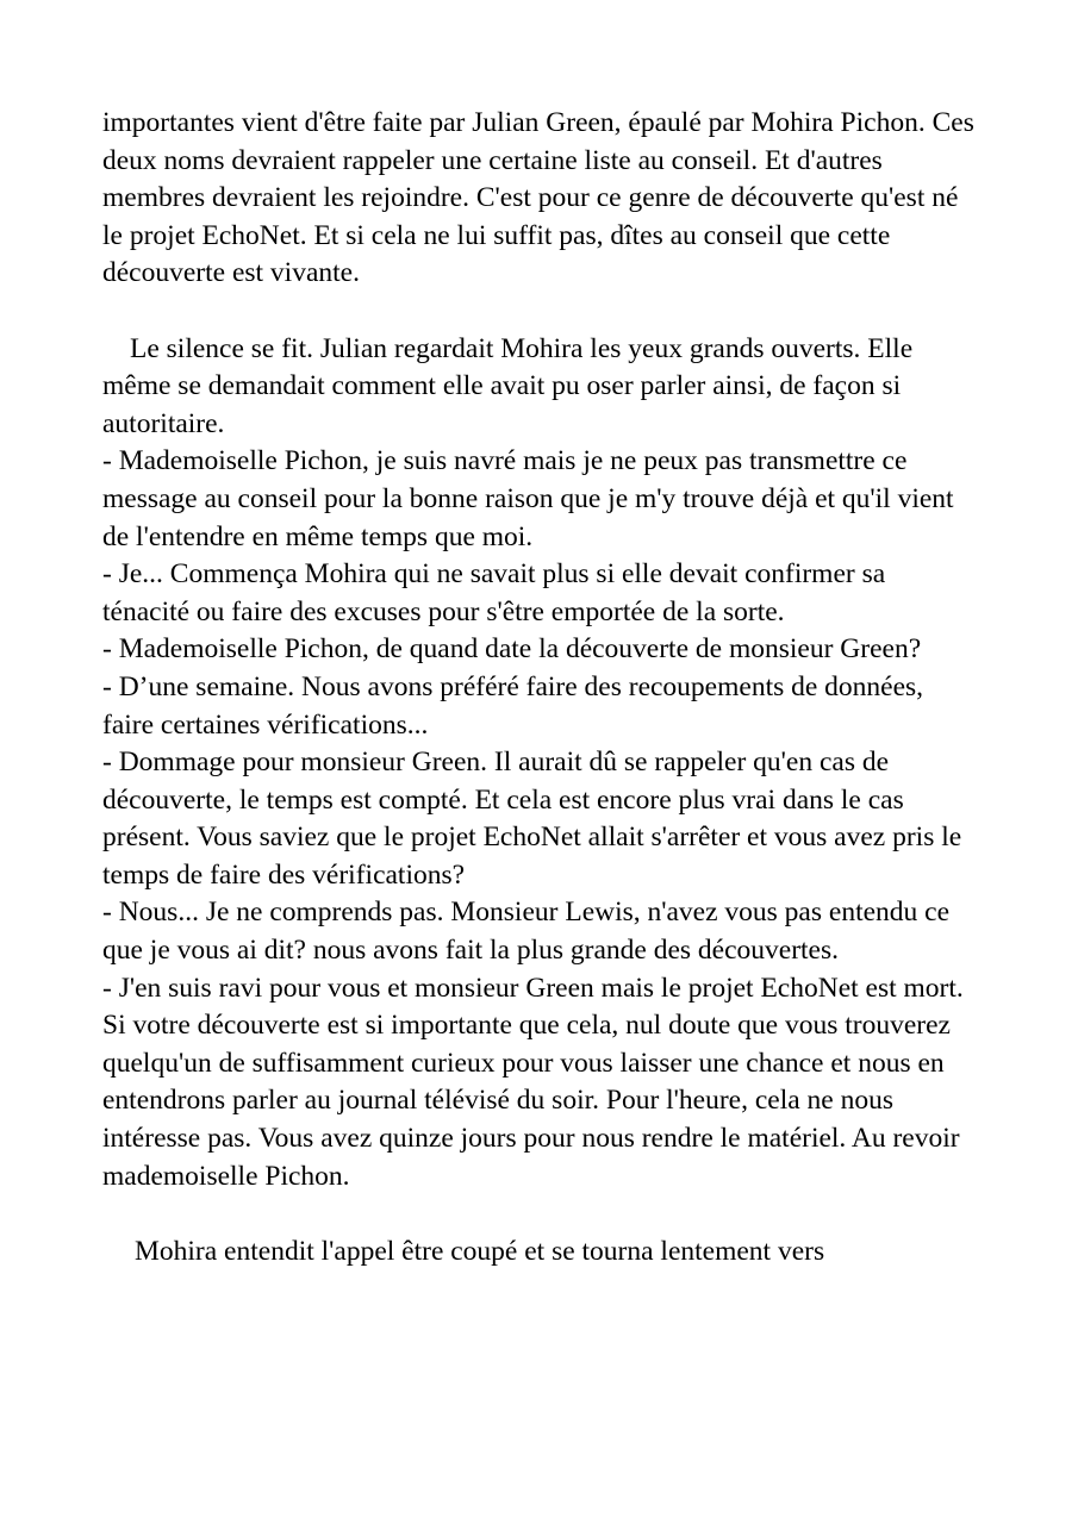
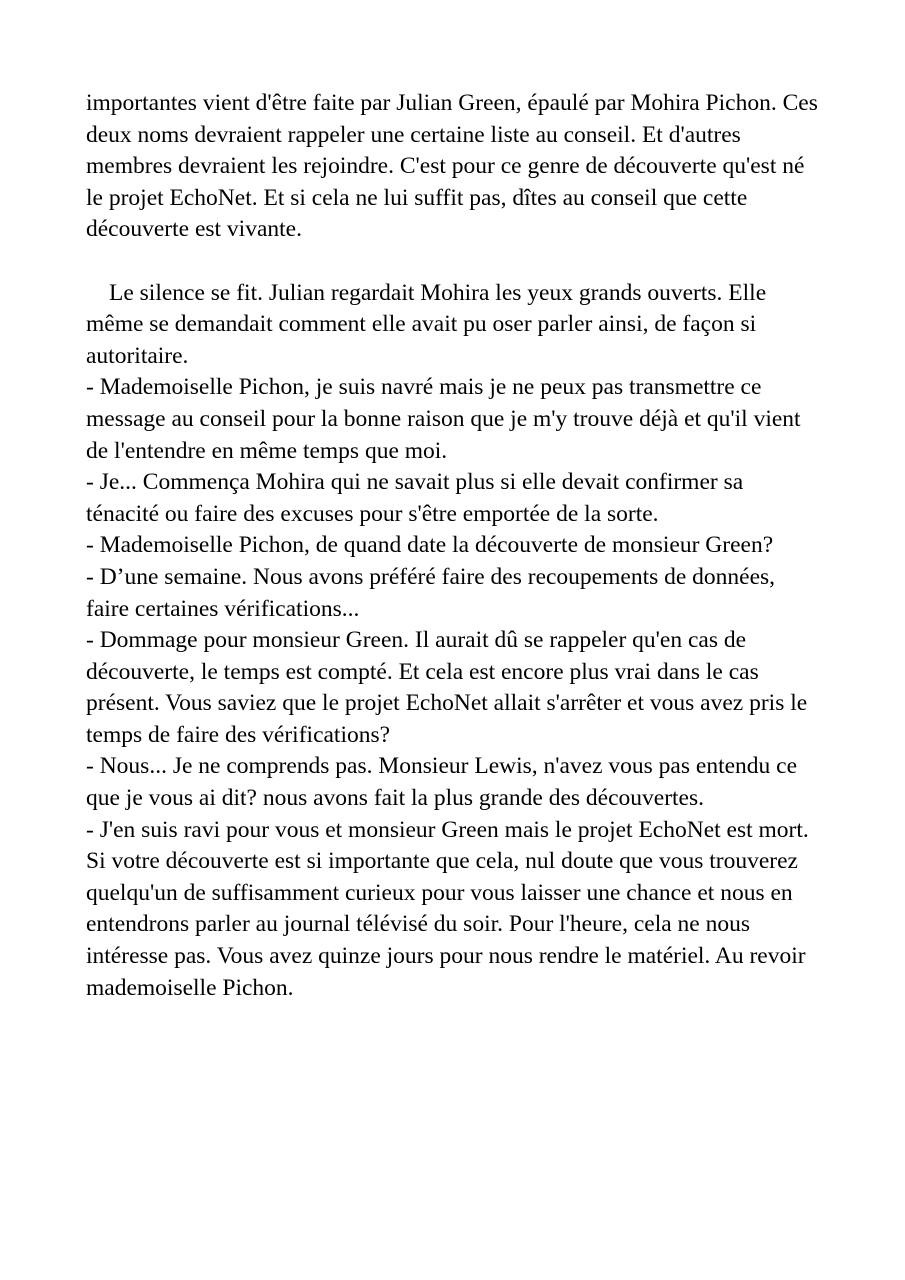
  importantes vient d'être faite par Julian Green, épaulé par Mohira Pichon. Ces deux noms devraient rappeler une certaine liste au conseil. Et d'autres membres devraient les rejoindre. C'est pour ce genre de découverte qu'est né le projet EchoNet. Et si cela ne lui suffit pas, dîtes au conseil que cette découverte est vivante.
  Le silence se fit. Julian regardait Mohira les yeux grands ouverts. Elle même se demandait comment elle avait pu oser parler ainsi, de façon si autoritaire.
  - Mademoiselle Pichon, je suis navré mais je ne peux pas transmettre ce message au conseil pour la bonne raison que je m'y trouve déjà et qu'il vient de l'entendre en même temps que moi.
  - Je... Commença Mohira qui ne savait plus si elle devait confirmer sa ténacité ou faire des excuses pour s'être emportée de la sorte.
  - Mademoiselle Pichon, de quand date la découverte de monsieur Green?
  - D’une semaine. Nous avons préféré faire des recoupements de données, faire certaines vérifications...
  - Dommage pour monsieur Green. Il aurait dû se rappeler qu'en cas de découverte, le temps est compté. Et cela est encore plus vrai dans le cas présent. Vous saviez que le projet EchoNet allait s'arrêter et vous avez pris le temps de faire des vérifications?
  - Nous... Je ne comprends pas. Monsieur Lewis, n'avez vous pas entendu ce que je vous ai dit? nous avons fait la plus grande des découvertes.
  - J'en suis ravi pour vous et monsieur Green mais le projet EchoNet est mort. Si votre découverte est si importante que cela, nul doute que vous trouverez quelqu'un de suffisamment curieux pour vous laisser une chance et nous en entendrons parler au journal télévisé du soir. Pour l'heure, cela ne nous intéresse pas. Vous avez quinze jours pour nous rendre le matériel. Au revoir mademoiselle Pichon.
- Mohira entendit l'appel être coupé et se tourna lentement vers
